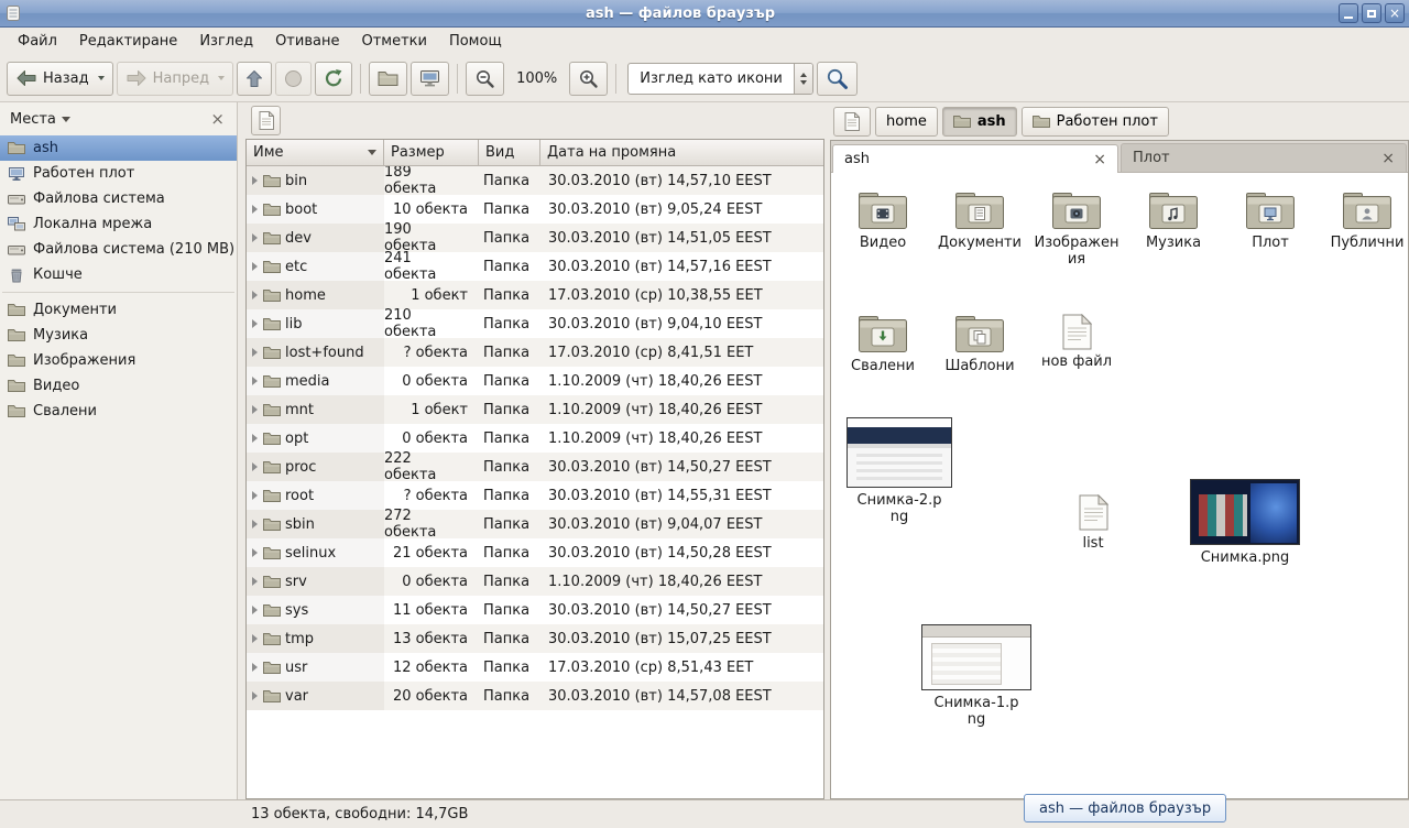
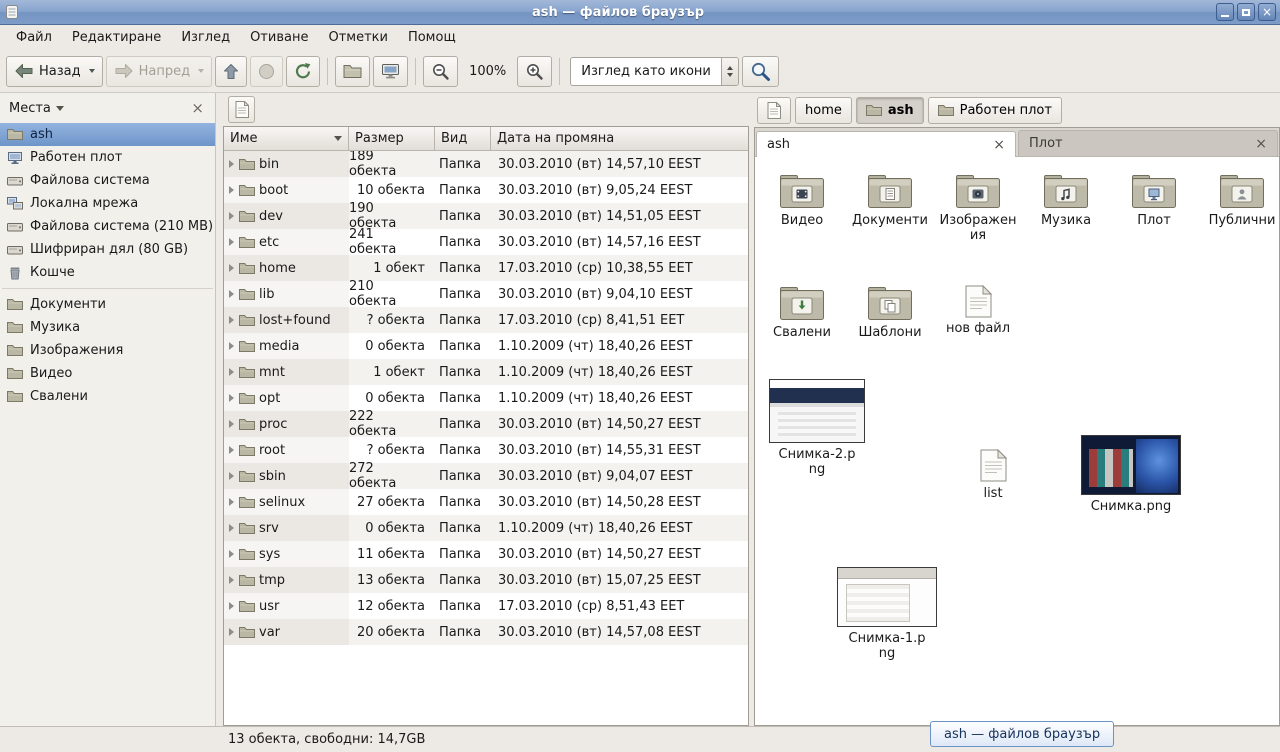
  ash — файлов браузър
  ×
  Файл
  Редактиране
  Изглед
  Отиване
  Отметки
  Помощ
  Назад
  Напред
  100%
  Изглед като икони
  Места
  ×
  ash
  Работен плот
  Файлова система
  Локална мрежа
  Файлова система (210 MB)
+ Шифриран дял (80 GB)
  Кошче
  Документи
  Музика
  Изображения
  Видео
  Свалени
  Име
  Размер
  Вид
  Дата на промяна
  bin
  189 обекта
  Папка
  30.03.2010 (вт) 14,57,10 EEST
  boot
  10 обекта
  Папка
  30.03.2010 (вт) 9,05,24 EEST
  dev
  190 обекта
  Папка
  30.03.2010 (вт) 14,51,05 EEST
  etc
  241 обекта
  Папка
  30.03.2010 (вт) 14,57,16 EEST
  home
  1 обект
  Папка
  17.03.2010 (ср) 10,38,55 EET
  lib
  210 обекта
  Папка
  30.03.2010 (вт) 9,04,10 EEST
  lost+found
  ? обекта
  Папка
  17.03.2010 (ср) 8,41,51 EET
  media
  0 обекта
  Папка
  1.10.2009 (чт) 18,40,26 EEST
  mnt
  1 обект
  Папка
  1.10.2009 (чт) 18,40,26 EEST
  opt
  0 обекта
  Папка
  1.10.2009 (чт) 18,40,26 EEST
  proc
  222 обекта
  Папка
  30.03.2010 (вт) 14,50,27 EEST
  root
  ? обекта
  Папка
  30.03.2010 (вт) 14,55,31 EEST
  sbin
  272 обекта
  Папка
  30.03.2010 (вт) 9,04,07 EEST
  selinux
- 21 обекта
+ 27 обекта
  Папка
  30.03.2010 (вт) 14,50,28 EEST
  srv
  0 обекта
  Папка
  1.10.2009 (чт) 18,40,26 EEST
  sys
  11 обекта
  Папка
  30.03.2010 (вт) 14,50,27 EEST
  tmp
  13 обекта
  Папка
  30.03.2010 (вт) 15,07,25 EEST
  usr
  12 обекта
  Папка
  17.03.2010 (ср) 8,51,43 EET
  var
  20 обекта
  Папка
  30.03.2010 (вт) 14,57,08 EEST
  home
  ash
  Работен плот
  ash
  ×
  Плот
  ×
  Видео
  Документи
  Изображения
  Музика
  Плот
  Публични
  Свалени
  Шаблони
  нов файл
  Снимка-2.png
  list
  Снимка.png
  Снимка-1.png
  13 обекта, свободни: 14,7GB
  ash — файлов браузър
